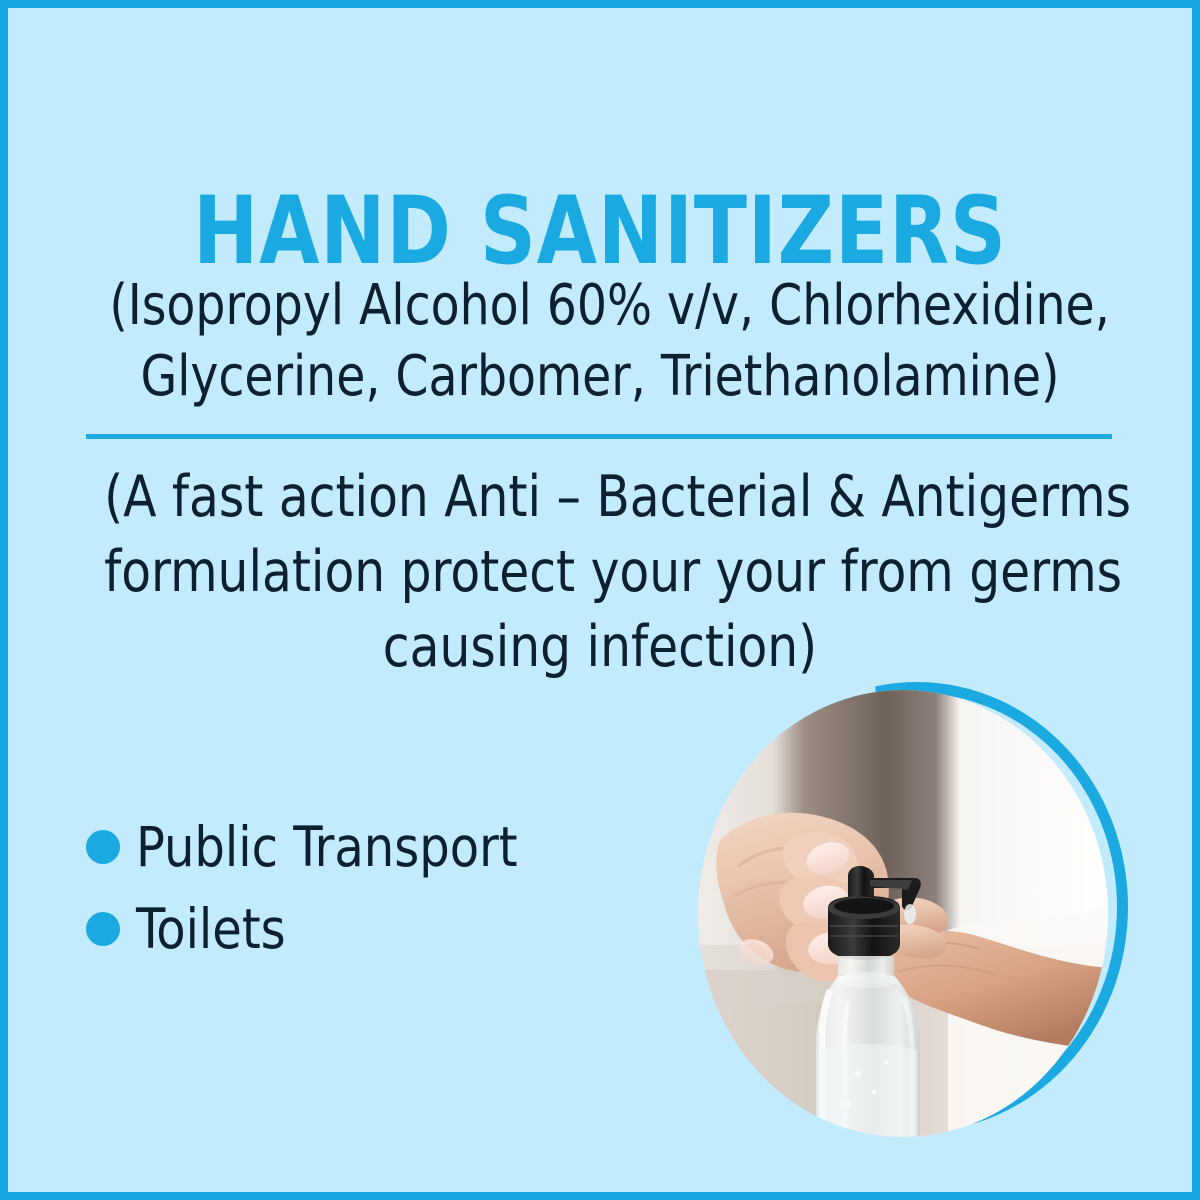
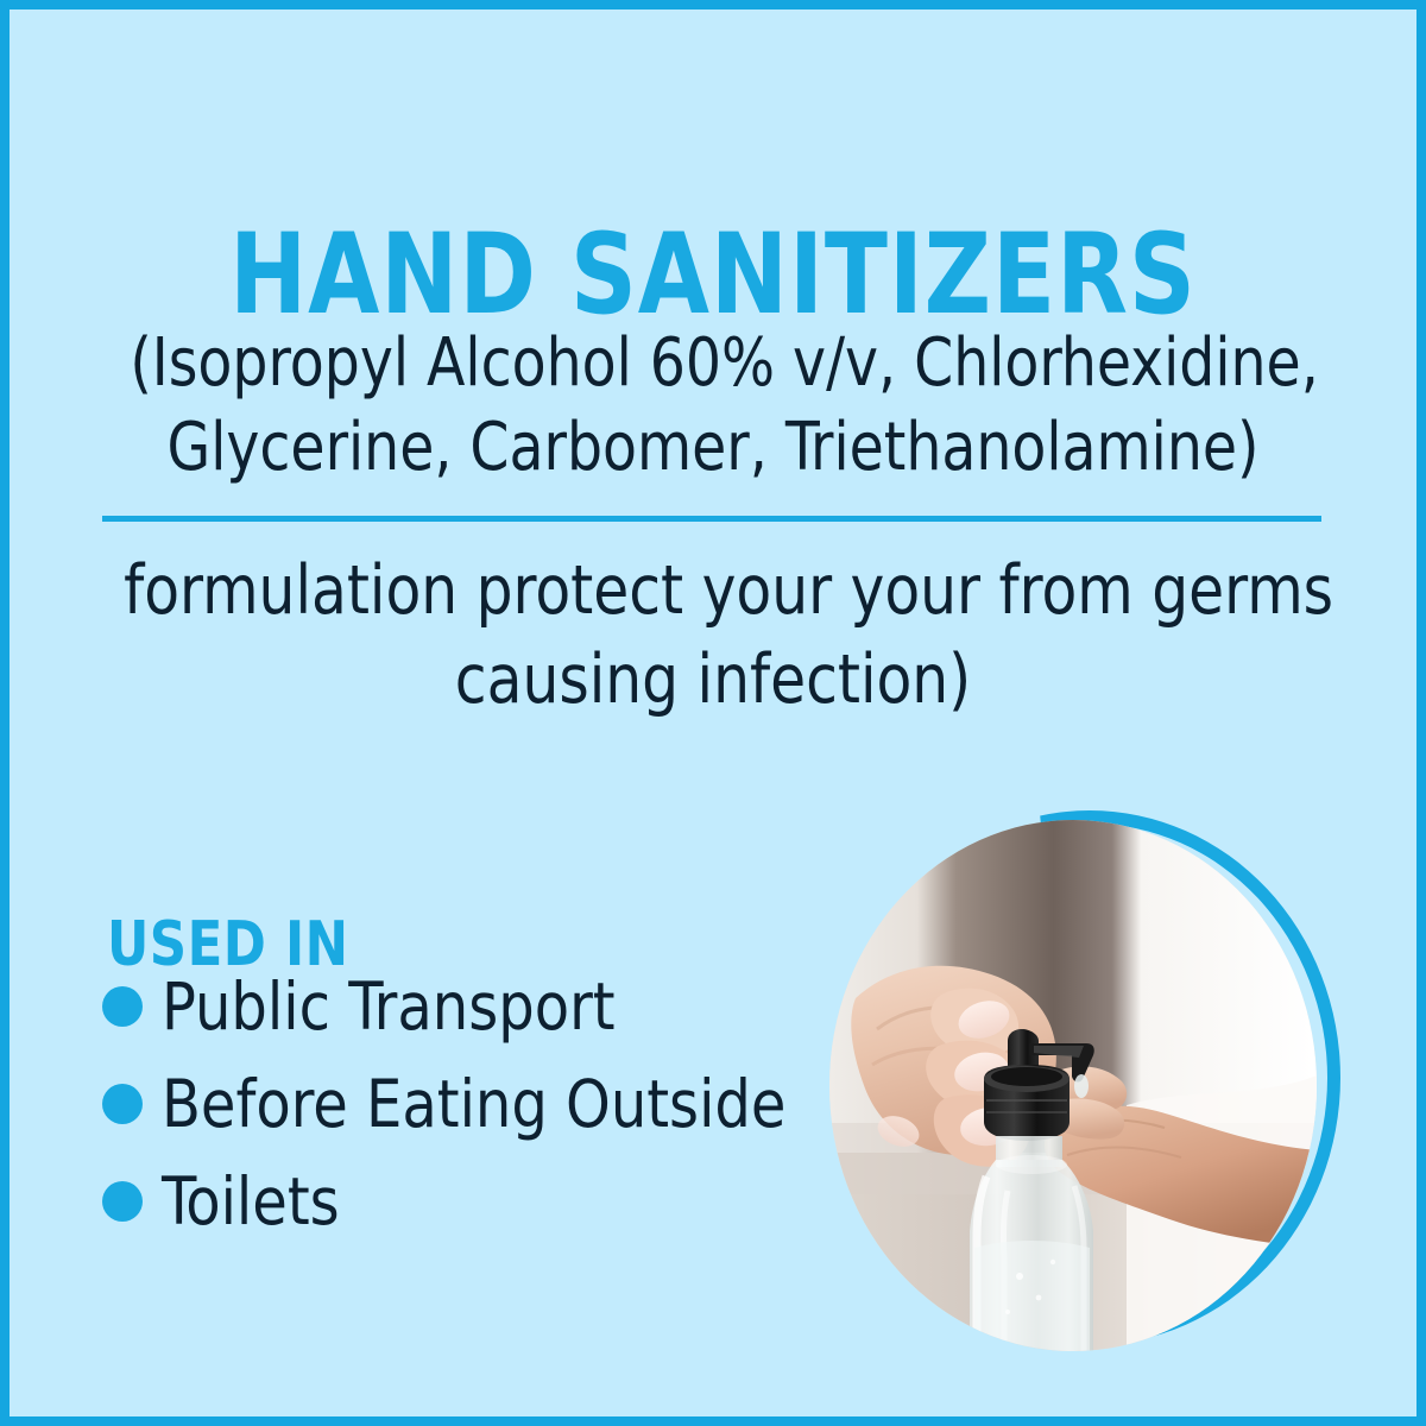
  HAND SANITIZERS
  (Isopropyl Alcohol 60% v/v, Chlorhexidine,
  Glycerine, Carbomer, Triethanolamine)
- (A fast action Anti – Bacterial & Antigerms
  formulation protect your your from germs
  causing infection)
+ USED IN
  Public Transport
+ Before Eating Outside
  Toilets
